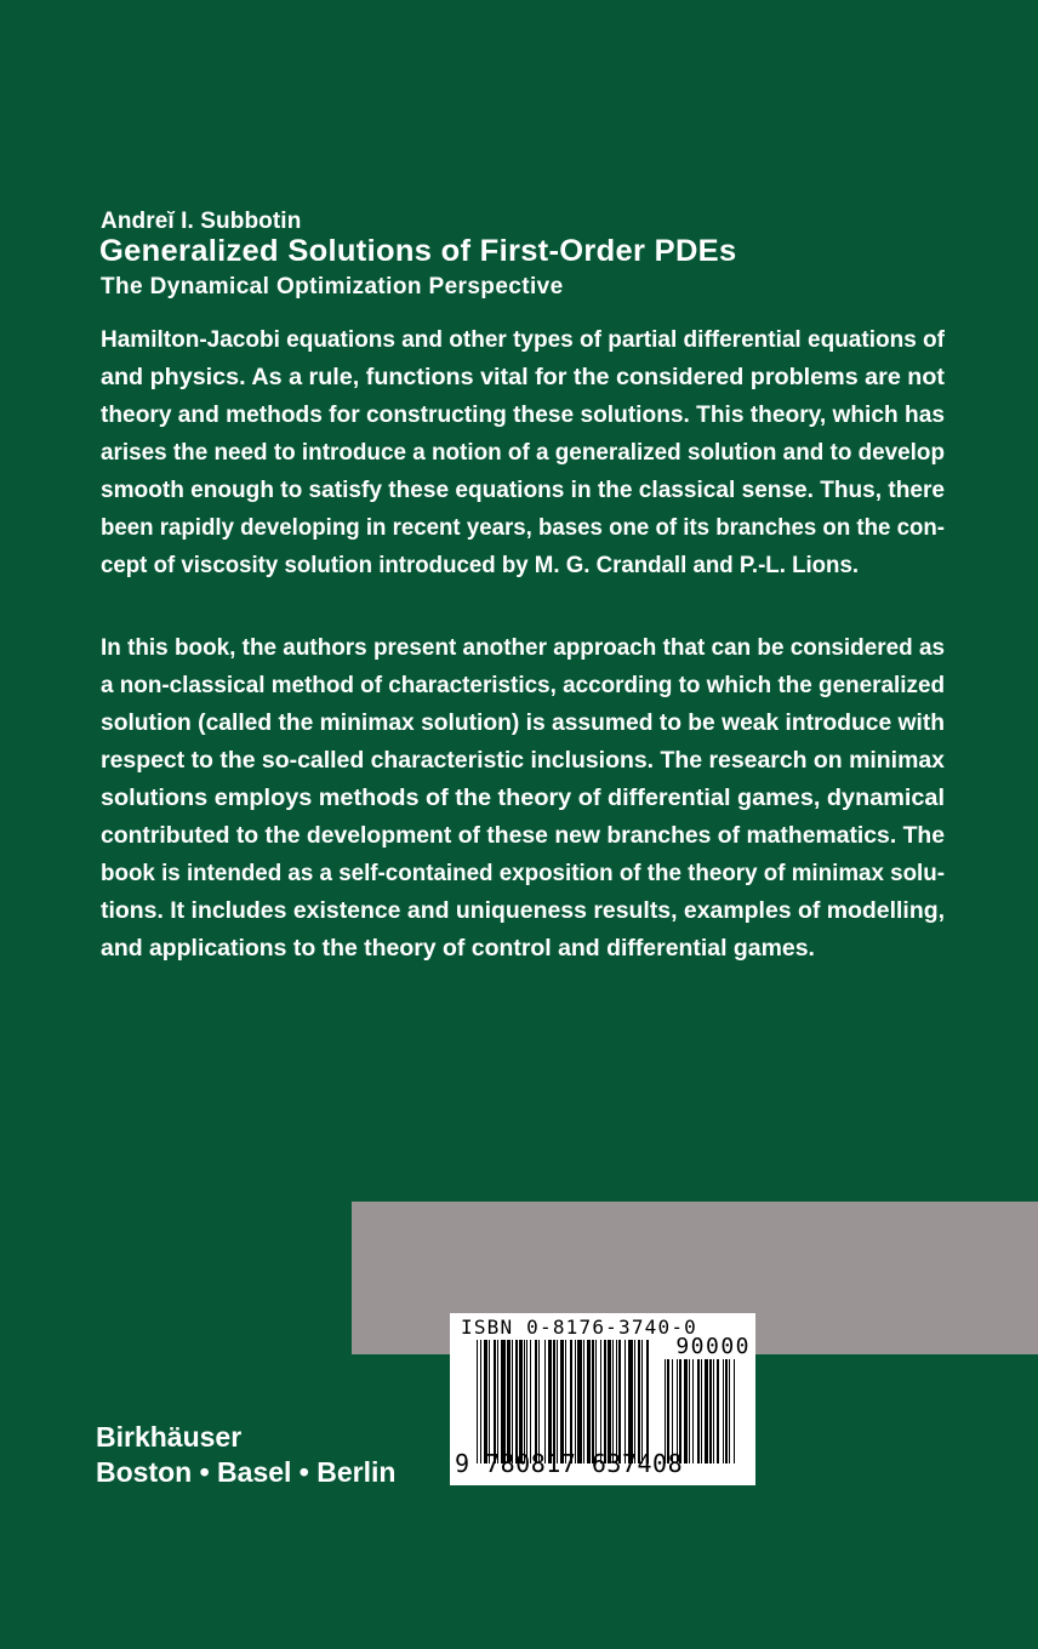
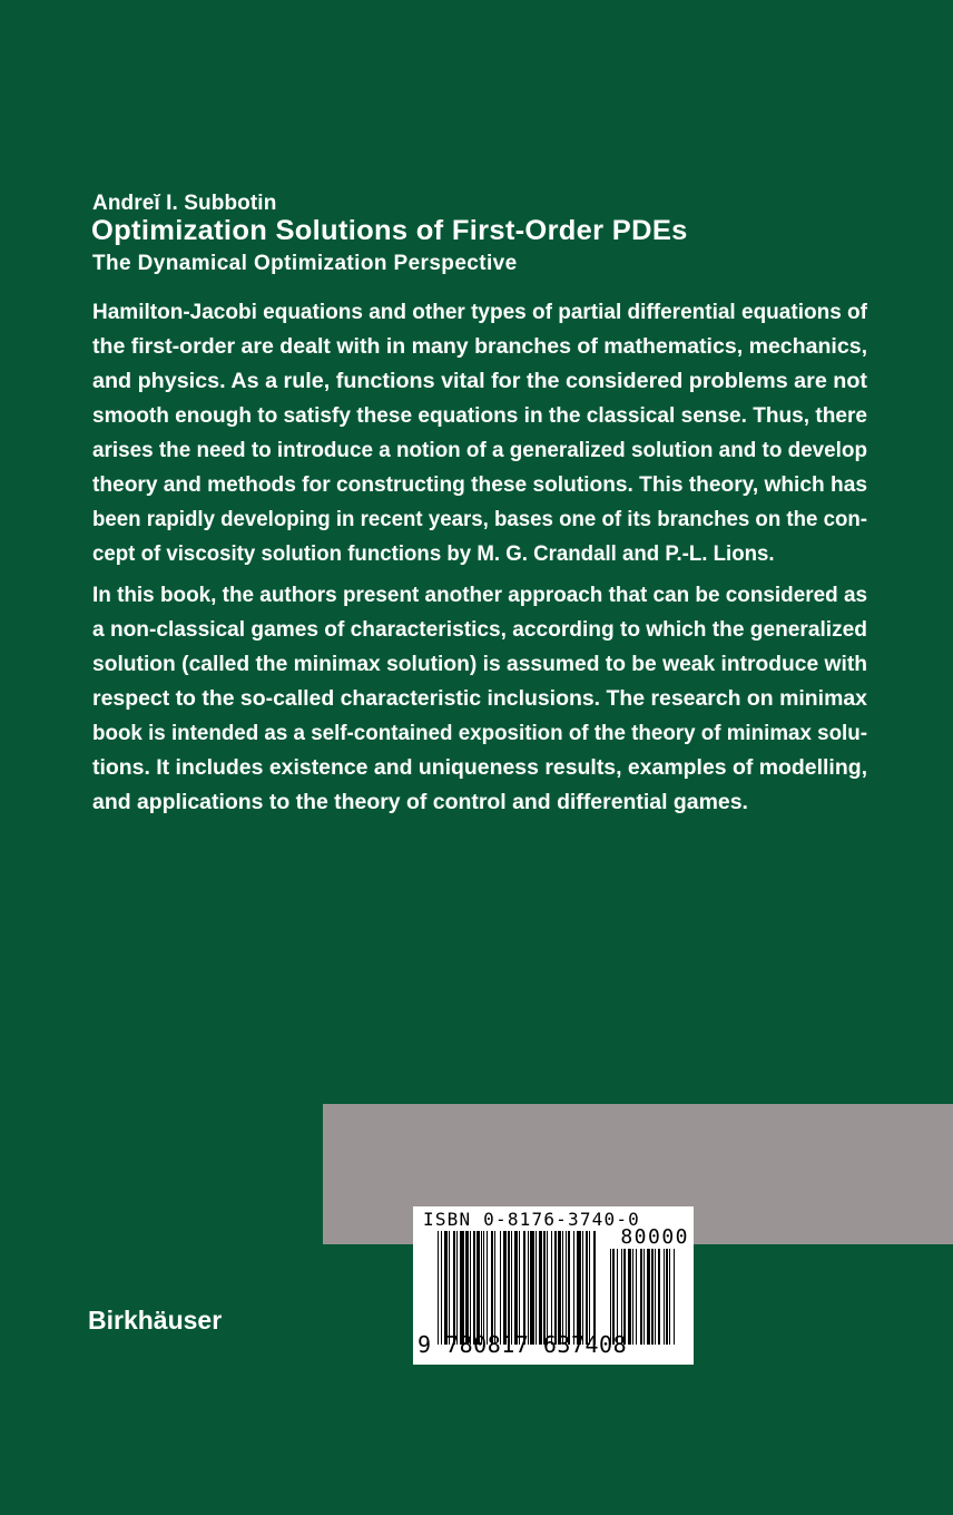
  Andreĭ I. Subbotin
- Generalized Solutions of First-Order PDEs
+ Optimization Solutions of First-Order PDEs
  The Dynamical Optimization Perspective
  Hamilton-Jacobi equations and other types of partial differential equations of
+ the first-order are dealt with in many branches of mathematics, mechanics,
  and physics. As a rule, functions vital for the considered problems are not
- theory and methods for constructing these solutions. This theory, which has
+ smooth enough to satisfy these equations in the classical sense. Thus, there
  arises the need to introduce a notion of a generalized solution and to develop
- smooth enough to satisfy these equations in the classical sense. Thus, there
+ theory and methods for constructing these solutions. This theory, which has
  been rapidly developing in recent years, bases one of its branches on the con-
- cept of viscosity solution introduced by M. G. Crandall and P.-L. Lions.
+ cept of viscosity solution functions by M. G. Crandall and P.-L. Lions.
  In this book, the authors present another approach that can be considered as
- a non-classical method of characteristics, according to which the generalized
+ a non-classical games of characteristics, according to which the generalized
  solution (called the minimax solution) is assumed to be weak introduce with
  respect to the so-called characteristic inclusions. The research on minimax
- solutions employs methods of the theory of differential games, dynamical
- contributed to the development of these new branches of mathematics. The
  book is intended as a self-contained exposition of the theory of minimax solu-
  tions. It includes existence and uniqueness results, examples of modelling,
  and applications to the theory of control and differential games.
  ISBN 0-8176-3740-0
- 90000
+ 80000
  9 780817 637408
  Birkhäuser
- Boston • Basel • Berlin
